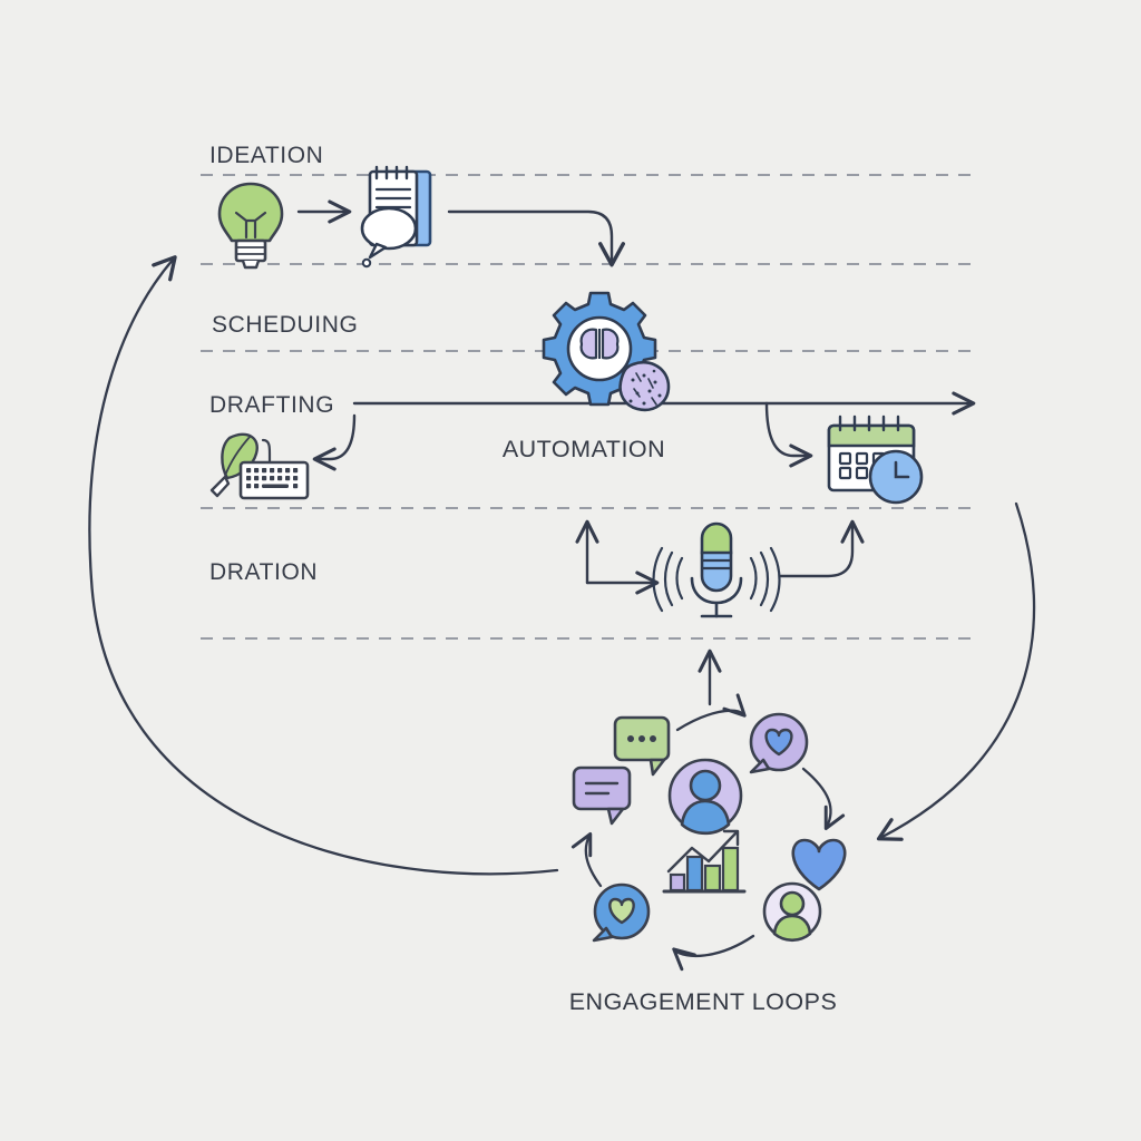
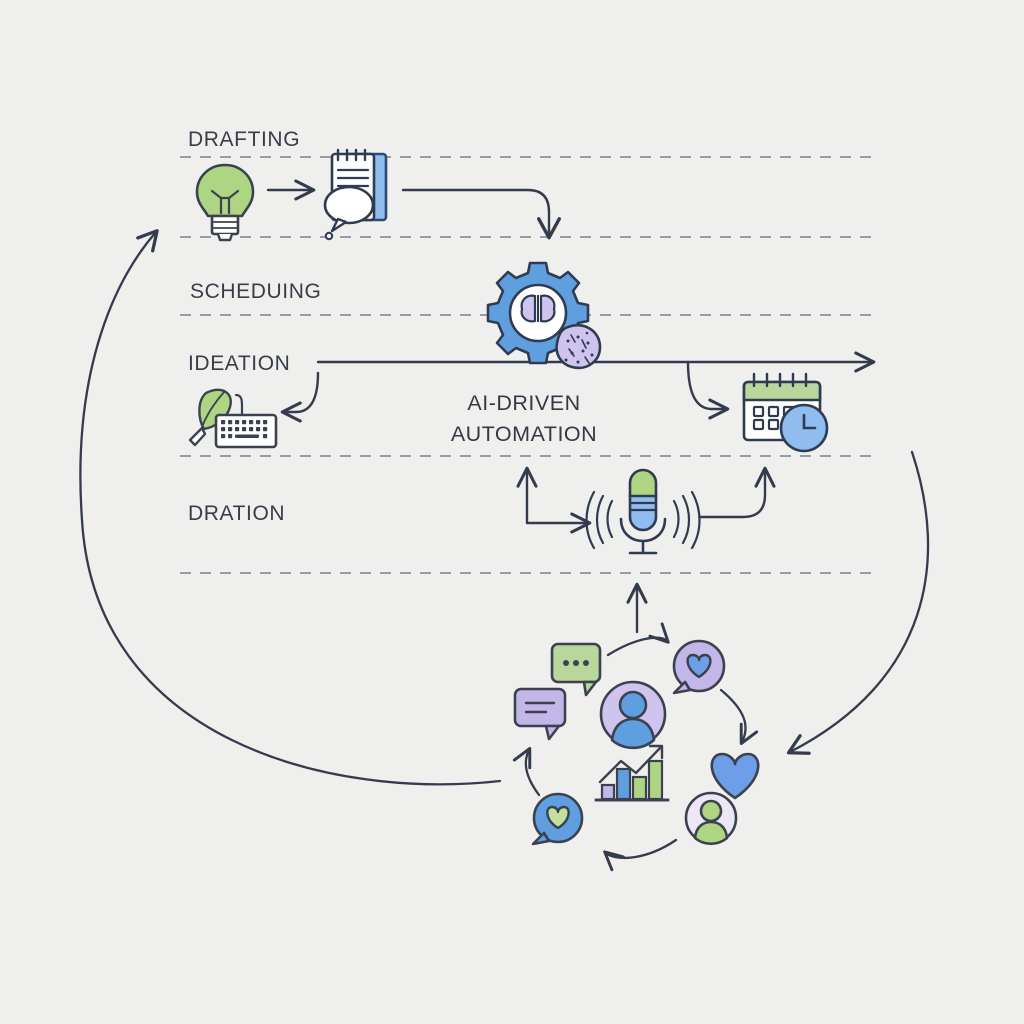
- IDEATION
+ DRAFTING
  SCHEDUING
- DRAFTING
+ IDEATION
  DRATION
+ AI-DRIVEN
  AUTOMATION
- ENGAGEMENT LOOPS
